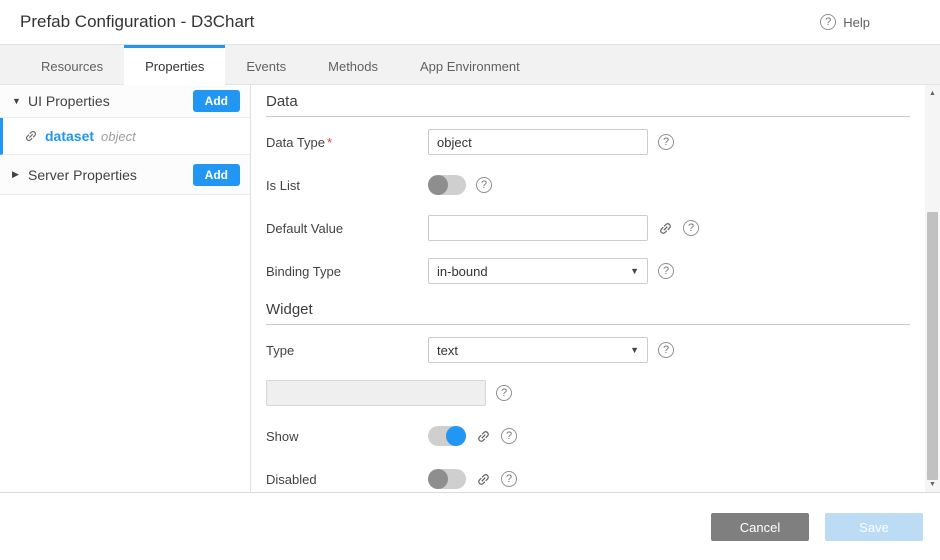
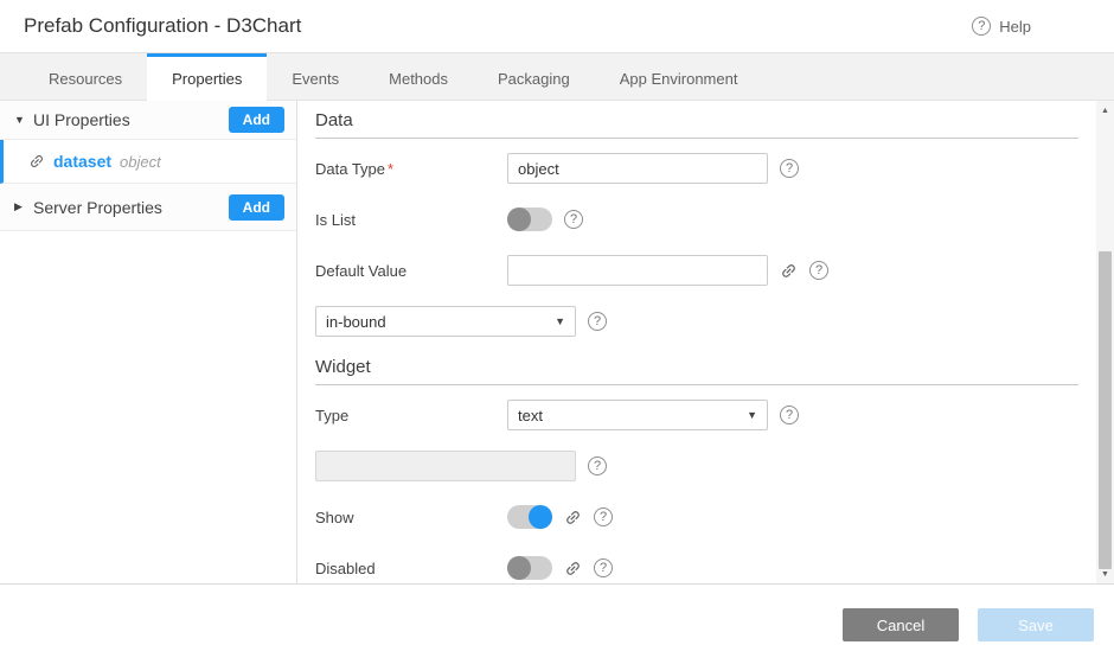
  Prefab Configuration - D3Chart
  ?
  Help
  Resources
  Properties
  Events
  Methods
+ Packaging
  App Environment
  ▼
  UI Properties
  Add
  dataset
  object
  ▶
  Server Properties
  Add
  Data
  Data Type *
  object
  ?
  Is List
  ?
  Default Value
  ?
- Binding Type
  in-bound
  ▼
  ?
  Widget
  Type
  text
  ▼
  ?
  ?
  Show
  ?
  Disabled
  ?
  Cancel
  Save
